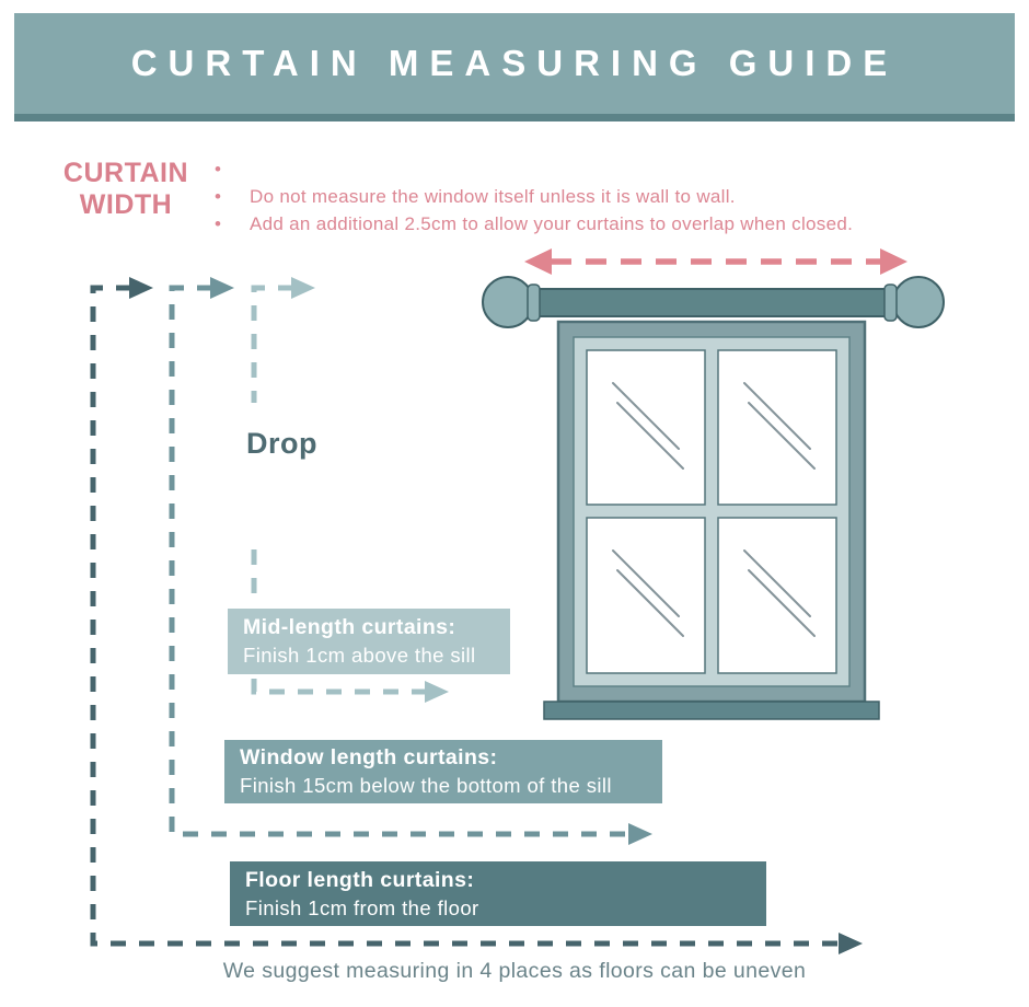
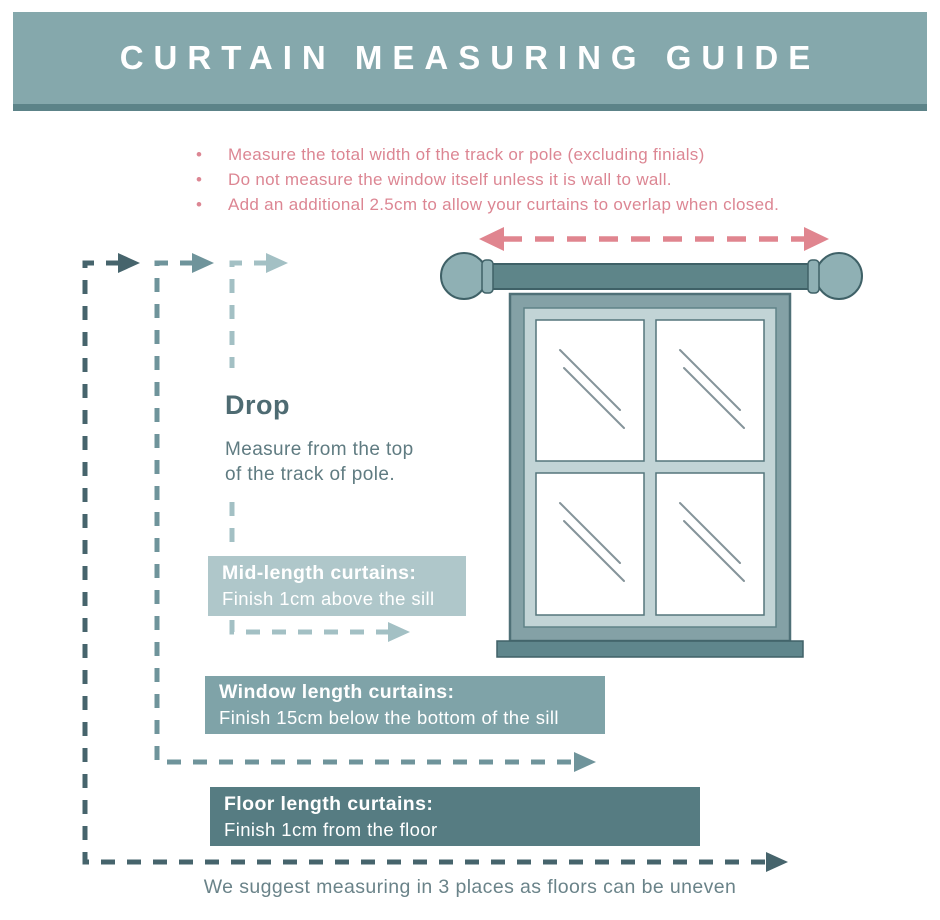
  CURTAIN MEASURING GUIDE
- CURTAIN
- WIDTH
  •
+ Measure the total width of the track or pole (excluding finials)
  •
  Do not measure the window itself unless it is wall to wall.
  •
  Add an additional 2.5cm to allow your curtains to overlap when closed.
  Drop
+ Measure from the top
+ of the track of pole.
  Mid-length curtains:
  Finish 1cm above the sill
  Window length curtains:
  Finish 15cm below the bottom of the sill
  Floor length curtains:
  Finish 1cm from the floor
- We suggest measuring in 4 places as floors can be uneven
+ We suggest measuring in 3 places as floors can be uneven
